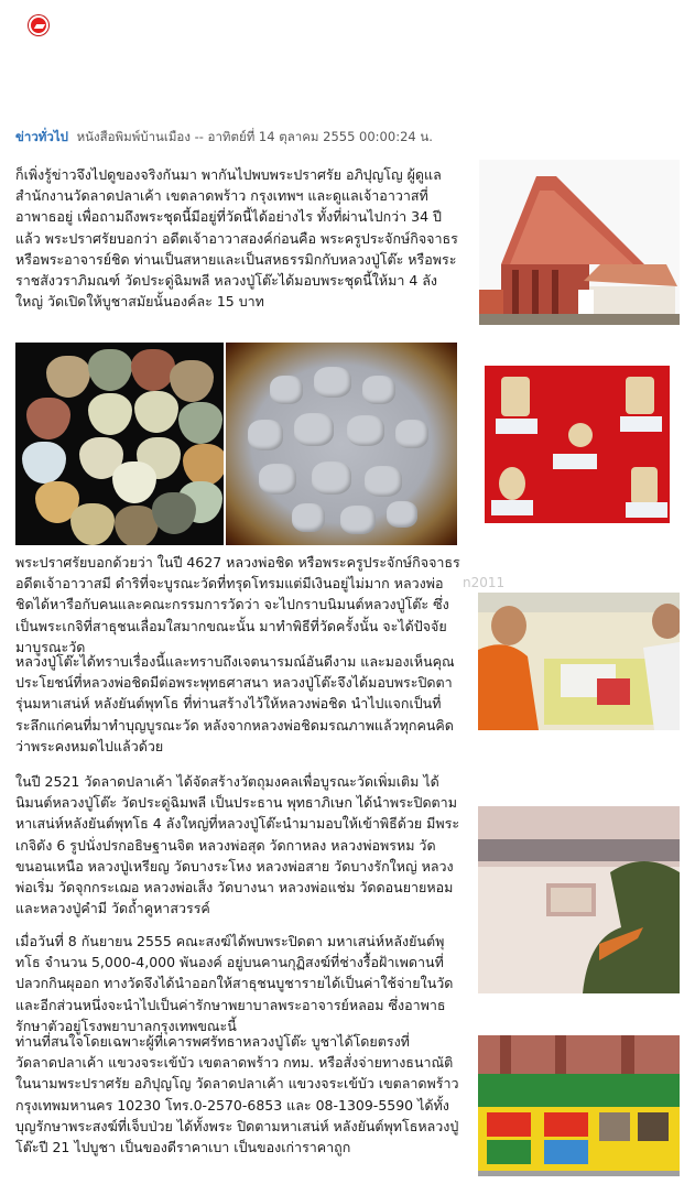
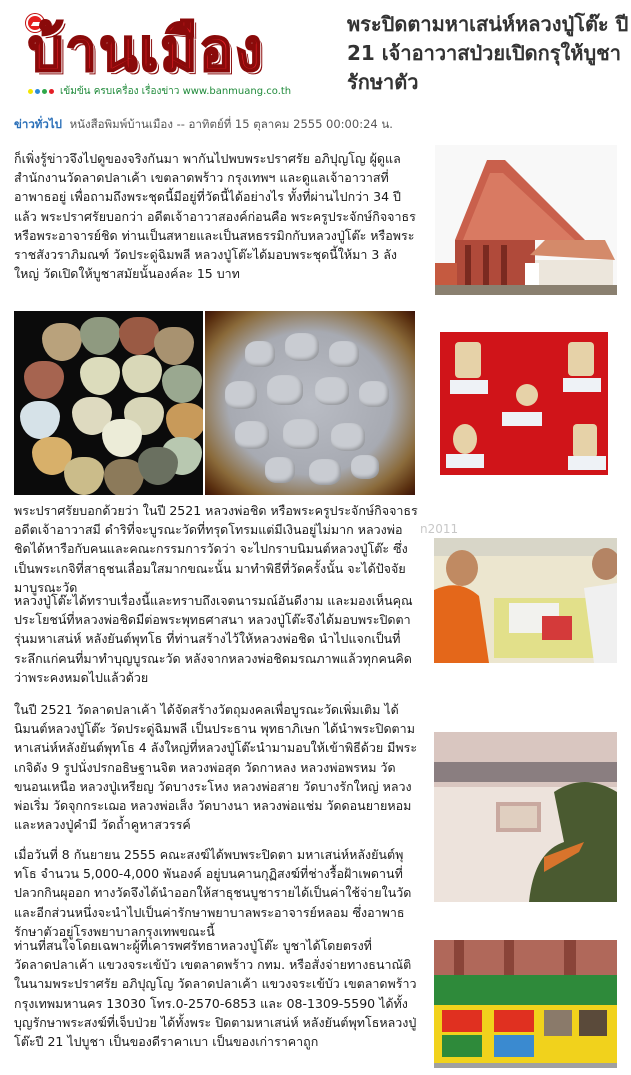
+ บ้านเมือง
+ เข้มข้น ครบเครื่อง เรื่องข่าว www.banmuang.co.th
+ พระปิดตามหาเสน่ห์หลวงปู่โต๊ะ ปี 21 เจ้าอาวาสป่วยเปิดกรุให้บูชารักษาตัว
- ข่าวทั่วไป หนังสือพิมพ์บ้านเมือง -- อาทิตย์ที่ 14 ตุลาคม 2555 00:00:24 น.
+ ข่าวทั่วไป หนังสือพิมพ์บ้านเมือง -- อาทิตย์ที่ 15 ตุลาคม 2555 00:00:24 น.
- ก็เพิ่งรู้ข่าวจึงไปดูของจริงกันมา พากันไปพบพระปราศรัย อภิปุญโญ ผู้ดูแลสำนักงานวัดลาดปลาเค้า เขตลาดพร้าว กรุงเทพฯ และดูแลเจ้าอาวาสที่อาพาธอยู่ เพื่อถามถึงพระชุดนี้มีอยู่ที่วัดนี้ได้อย่างไร ทั้งที่ผ่านไปกว่า 34 ปีแล้ว พระปราศรัยบอกว่า อดีตเจ้าอาวาสองค์ก่อนคือ พระครูประจักษ์กิจจาธร หรือพระอาจารย์ชิด ท่านเป็นสหายและเป็นสหธรรมิกกับหลวงปู่โต๊ะ หรือพระราชสังวราภิมณฑ์ วัดประดู่ฉิมพลี หลวงปู่โต๊ะได้มอบพระชุดนี้ให้มา 4 ลังใหญ่ วัดเปิดให้บูชาสมัยนั้นองค์ละ 15 บาท
+ ก็เพิ่งรู้ข่าวจึงไปดูของจริงกันมา พากันไปพบพระปราศรัย อภิปุญโญ ผู้ดูแลสำนักงานวัดลาดปลาเค้า เขตลาดพร้าว กรุงเทพฯ และดูแลเจ้าอาวาสที่อาพาธอยู่ เพื่อถามถึงพระชุดนี้มีอยู่ที่วัดนี้ได้อย่างไร ทั้งที่ผ่านไปกว่า 34 ปีแล้ว พระปราศรัยบอกว่า อดีตเจ้าอาวาสองค์ก่อนคือ พระครูประจักษ์กิจจาธร หรือพระอาจารย์ชิด ท่านเป็นสหายและเป็นสหธรรมิกกับหลวงปู่โต๊ะ หรือพระราชสังวราภิมณฑ์ วัดประดู่ฉิมพลี หลวงปู่โต๊ะได้มอบพระชุดนี้ให้มา 3 ลังใหญ่ วัดเปิดให้บูชาสมัยนั้นองค์ละ 15 บาท
- พระปราศรัยบอกด้วยว่า ในปี 4627 หลวงพ่อชิด หรือพระครูประจักษ์กิจจาธร อดีตเจ้าอาวาสมี ดำริที่จะบูรณะวัดที่ทรุดโทรมแต่มีเงินอยู่ไม่มาก หลวงพ่อชิดได้หารือกับคนและคณะกรรมการวัดว่า จะไปกราบนิมนต์หลวงปู่โต๊ะ ซึ่งเป็นพระเกจิที่สาธุชนเลื่อมใสมากขณะนั้น มาทำพิธีที่วัดครั้งนั้น จะได้ปัจจัยมาบูรณะวัด
+ พระปราศรัยบอกด้วยว่า ในปี 2521 หลวงพ่อชิด หรือพระครูประจักษ์กิจจาธร อดีตเจ้าอาวาสมี ดำริที่จะบูรณะวัดที่ทรุดโทรมแต่มีเงินอยู่ไม่มาก หลวงพ่อชิดได้หารือกับคนและคณะกรรมการวัดว่า จะไปกราบนิมนต์หลวงปู่โต๊ะ ซึ่งเป็นพระเกจิที่สาธุชนเลื่อมใสมากขณะนั้น มาทำพิธีที่วัดครั้งนั้น จะได้ปัจจัยมาบูรณะวัด
  หลวงปู่โต๊ะได้ทราบเรื่องนี้และทราบถึงเจตนารมณ์อันดีงาม และมองเห็นคุณประโยชน์ที่หลวงพ่อชิดมีต่อพระพุทธศาสนา หลวงปู่โต๊ะจึงได้มอบพระปิดตารุ่นมหาเสน่ห์ หลังยันต์พุทโธ ที่ท่านสร้างไว้ให้หลวงพ่อชิด นำไปแจกเป็นที่ระลึกแก่คนที่มาทำบุญบูรณะวัด หลังจากหลวงพ่อชิดมรณภาพแล้วทุกคนคิดว่าพระคงหมดไปแล้วด้วย
- ในปี 2521 วัดลาดปลาเค้า ได้จัดสร้างวัตถุมงคลเพื่อบูรณะวัดเพิ่มเติม ได้นิมนต์หลวงปู่โต๊ะ วัดประดู่ฉิมพลี เป็นประธาน พุทธาภิเษก ได้นำพระปิดตามหาเสน่ห์หลังยันต์พุทโธ 4 ลังใหญ่ที่หลวงปู่โต๊ะนำมามอบให้เข้าพิธีด้วย มีพระเกจิดัง 6 รูปนั่งปรกอธิษฐานจิต หลวงพ่อสุด วัดกาหลง หลวงพ่อพรหม วัดขนอนเหนือ หลวงปู่เหรียญ วัดบางระโหง หลวงพ่อสาย วัดบางรักใหญ่ หลวงพ่อเริ่ม วัดจุกกระเฌอ หลวงพ่อเส็ง วัดบางนา หลวงพ่อแช่ม วัดดอนยายหอม และหลวงปู่คำมี วัดถ้ำคูหาสวรรค์
+ ในปี 2521 วัดลาดปลาเค้า ได้จัดสร้างวัตถุมงคลเพื่อบูรณะวัดเพิ่มเติม ได้นิมนต์หลวงปู่โต๊ะ วัดประดู่ฉิมพลี เป็นประธาน พุทธาภิเษก ได้นำพระปิดตามหาเสน่ห์หลังยันต์พุทโธ 4 ลังใหญ่ที่หลวงปู่โต๊ะนำมามอบให้เข้าพิธีด้วย มีพระเกจิดัง 9 รูปนั่งปรกอธิษฐานจิต หลวงพ่อสุด วัดกาหลง หลวงพ่อพรหม วัดขนอนเหนือ หลวงปู่เหรียญ วัดบางระโหง หลวงพ่อสาย วัดบางรักใหญ่ หลวงพ่อเริ่ม วัดจุกกระเฌอ หลวงพ่อเส็ง วัดบางนา หลวงพ่อแช่ม วัดดอนยายหอม และหลวงปู่คำมี วัดถ้ำคูหาสวรรค์
  เมื่อวันที่ 8 กันยายน 2555 คณะสงฆ์ได้พบพระปิดตา มหาเสน่ห์หลังยันต์พุทโธ จำนวน 5,000-4,000 พันองค์ อยู่บนคานกุฏิสงฆ์ที่ช่างรื้อฝ้าเพดานที่ปลวกกินผุออก ทางวัดจึงได้นำออกให้สาธุชนบูชารายได้เป็นค่าใช้จ่ายในวัด และอีกส่วนหนึ่งจะนำไปเป็นค่ารักษาพยาบาลพระอาจารย์หลอม ซึ่งอาพาธรักษาตัวอยู่โรงพยาบาลกรุงเทพขณะนี้
- ท่านที่สนใจโดยเฉพาะผู้ที่เคารพศรัทธาหลวงปู่โต๊ะ บูชาได้โดยตรงที่วัดลาดปลาเค้า แขวงจระเข้บัว เขตลาดพร้าว กทม. หรือสั่งจ่ายทางธนาณัติในนามพระปราศรัย อภิปุญโญ วัดลาดปลาเค้า แขวงจระเข้บัว เขตลาดพร้าว กรุงเทพมหานคร 10230 โทร.0-2570-6853 และ 08-1309-5590 ได้ทั้งบุญรักษาพระสงฆ์ที่เจ็บป่วย ได้ทั้งพระ ปิดตามหาเสน่ห์ หลังยันต์พุทโธหลวงปู่โต๊ะปี 21 ไปบูชา เป็นของดีราคาเบา เป็นของเก่าราคาถูก
+ ท่านที่สนใจโดยเฉพาะผู้ที่เคารพศรัทธาหลวงปู่โต๊ะ บูชาได้โดยตรงที่วัดลาดปลาเค้า แขวงจระเข้บัว เขตลาดพร้าว กทม. หรือสั่งจ่ายทางธนาณัติในนามพระปราศรัย อภิปุญโญ วัดลาดปลาเค้า แขวงจระเข้บัว เขตลาดพร้าว กรุงเทพมหานคร 13030 โทร.0-2570-6853 และ 08-1309-5590 ได้ทั้งบุญรักษาพระสงฆ์ที่เจ็บป่วย ได้ทั้งพระ ปิดตามหาเสน่ห์ หลังยันต์พุทโธหลวงปู่โต๊ะปี 21 ไปบูชา เป็นของดีราคาเบา เป็นของเก่าราคาถูก
  n2011
